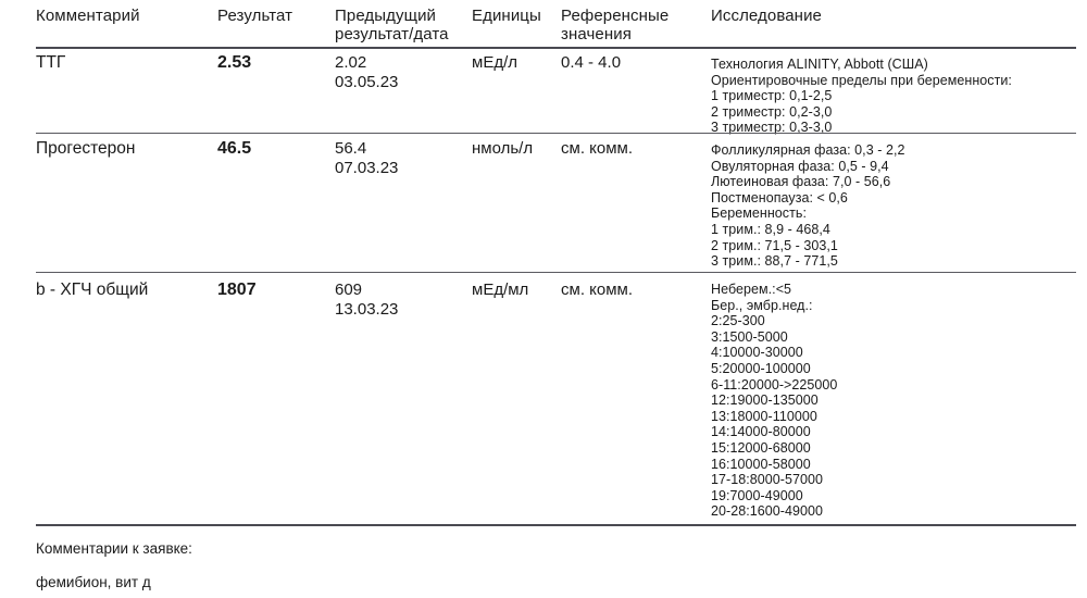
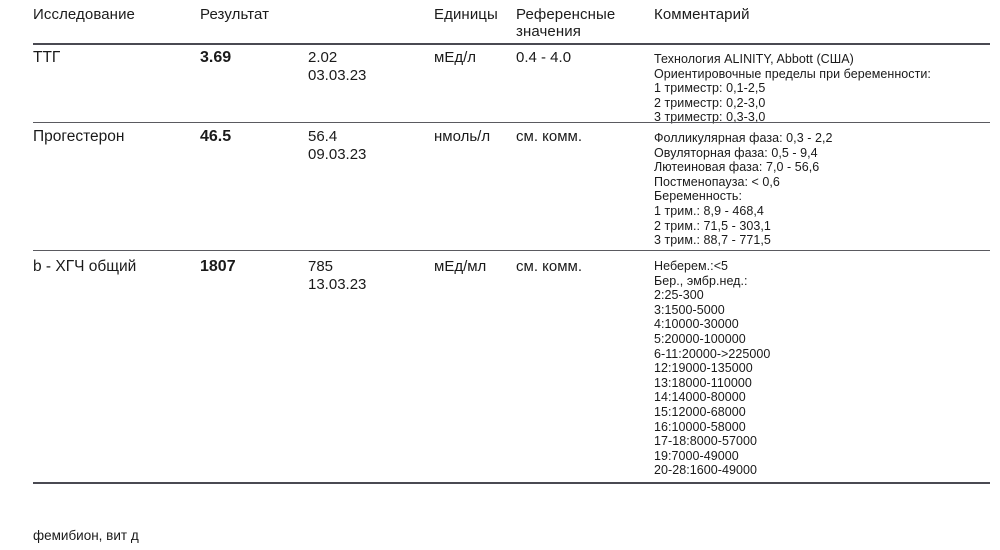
- Комментарий
+ Исследование
  Результат
- Предыдущий
- результат/дата
  Единицы
  Референсные
  значения
- Исследование
+ Комментарий
  ТТГ
- 2.53
+ 3.69
  2.02
- 03.05.23
+ 03.03.23
  мЕд/л
  0.4 - 4.0
  Технология ALINITY, Abbott (США)
  Ориентировочные пределы при беременности:
  1 триместр: 0,1-2,5
  2 триместр: 0,2-3,0
  3 триместр: 0,3-3,0
  Прогестерон
  46.5
  56.4
- 07.03.23
+ 09.03.23
  нмоль/л
  см. комм.
  Фолликулярная фаза: 0,3 - 2,2
  Овуляторная фаза: 0,5 - 9,4
  Лютеиновая фаза: 7,0 - 56,6
  Постменопауза: < 0,6
  Беременность:
  1 трим.: 8,9 - 468,4
  2 трим.: 71,5 - 303,1
  3 трим.: 88,7 - 771,5
  b - ХГЧ общий
  1807
- 609
+ 785
  13.03.23
  мЕд/мл
  см. комм.
  Неберем.:<5
  Бер., эмбр.нед.:
  2:25-300
  3:1500-5000
  4:10000-30000
  5:20000-100000
  6-11:20000->225000
  12:19000-135000
  13:18000-110000
  14:14000-80000
  15:12000-68000
  16:10000-58000
  17-18:8000-57000
  19:7000-49000
  20-28:1600-49000
- Комментарии к заявке:
  фемибион, вит д
